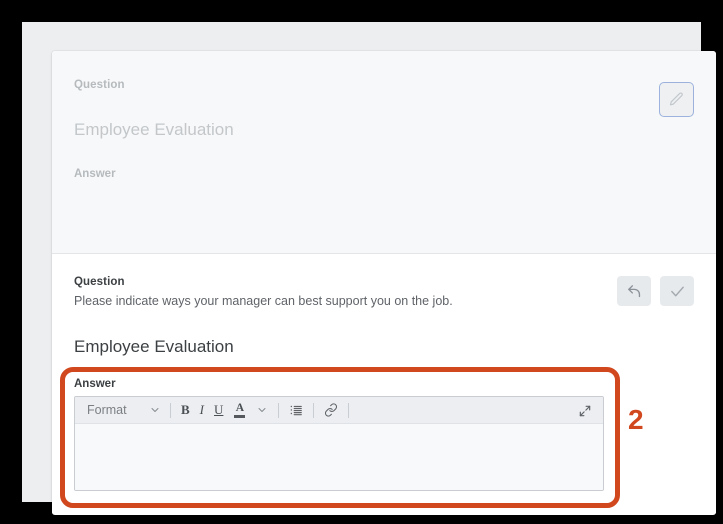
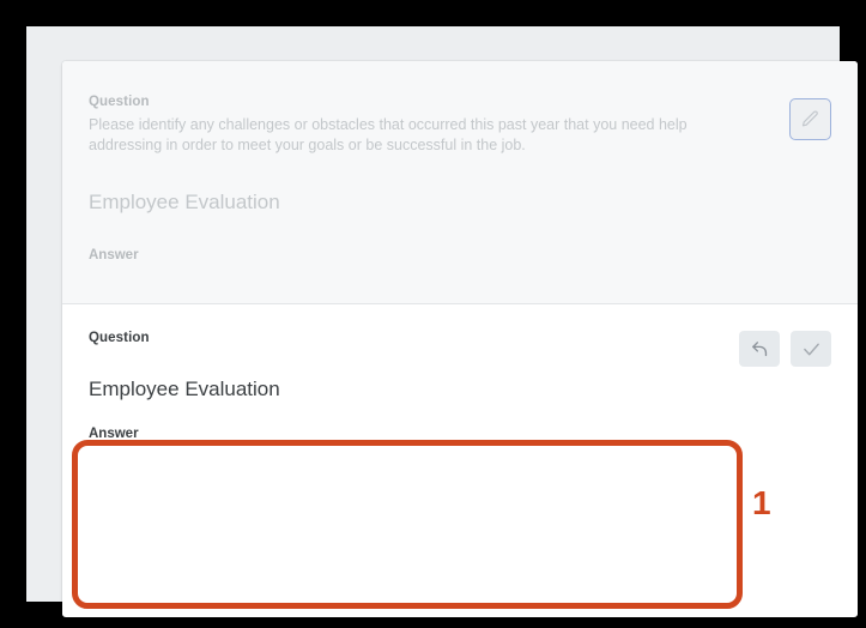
  Question
+ Please identify any challenges or obstacles that occurred this past year that you need help addressing in order to meet your goals or be successful in the job.
  Employee Evaluation
  Answer
  Question
- Please indicate ways your manager can best support you on the job.
  Employee Evaluation
  Answer
- Format
- B
- I
- U
- A
- 2
+ 1
